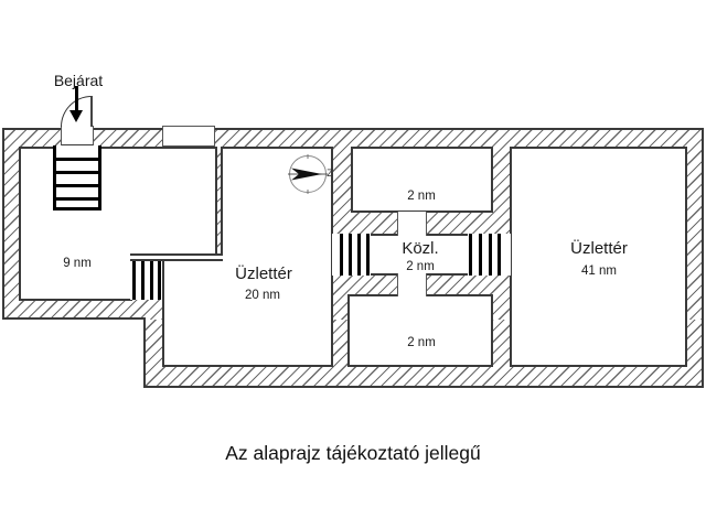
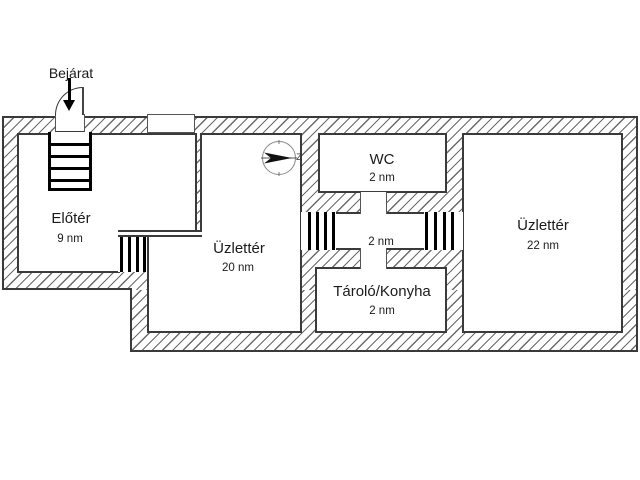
  Z
  Bejárat
+ Előtér
  9 nm
  Üzlettér
  20 nm
+ WC
  2 nm
- Közl.
  2 nm
+ Tároló/Konyha
  2 nm
  Üzlettér
- 41 nm
+ 22 nm
- Az alaprajz tájékoztató jellegű
